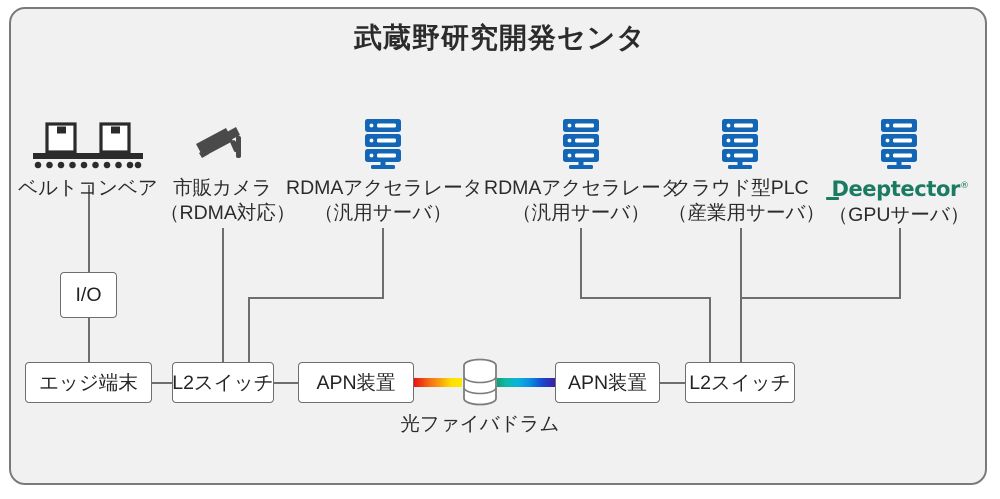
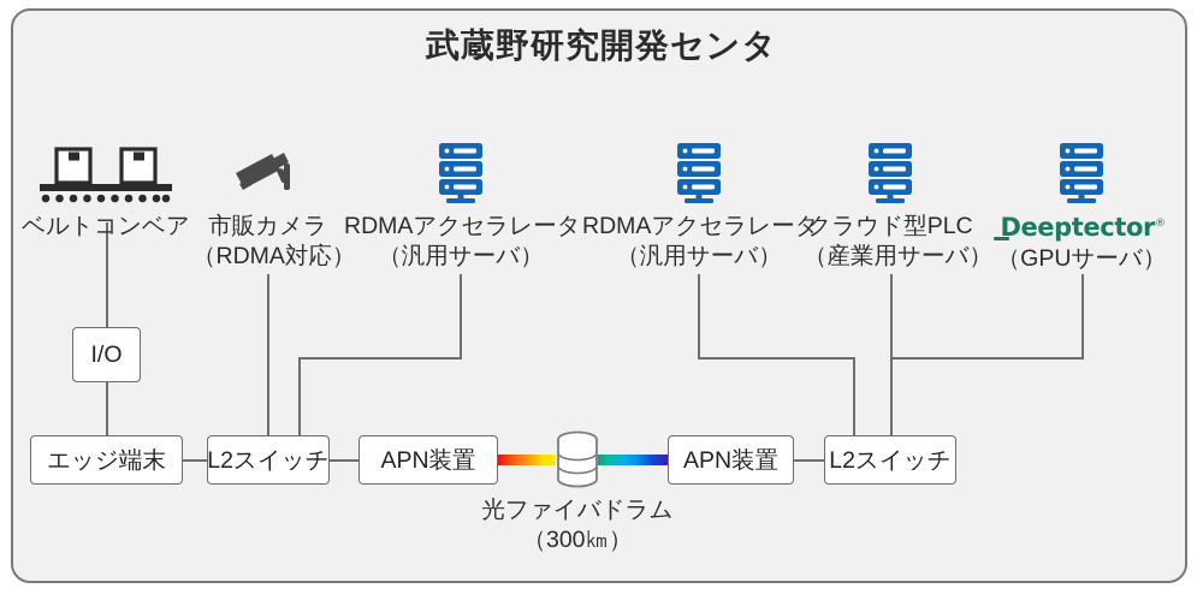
  武蔵野研究開発センタ
  光ファイバドラム
+ （300㎞）
  ベルトコンベア
  市販カメラ
  （RDMA対応
  RDMAアクセラレータ
  （汎用サーバ）
  RDMAアクセラレータ
  （汎用サーバ）
  クラウド型PLC
  （産業用サーバ）
  Deeptector®
  （GPUサーバ）
  I/O
  エッジ端末
  L2スイッチ
  APN装置
  APN装置
  L2スイッチ
